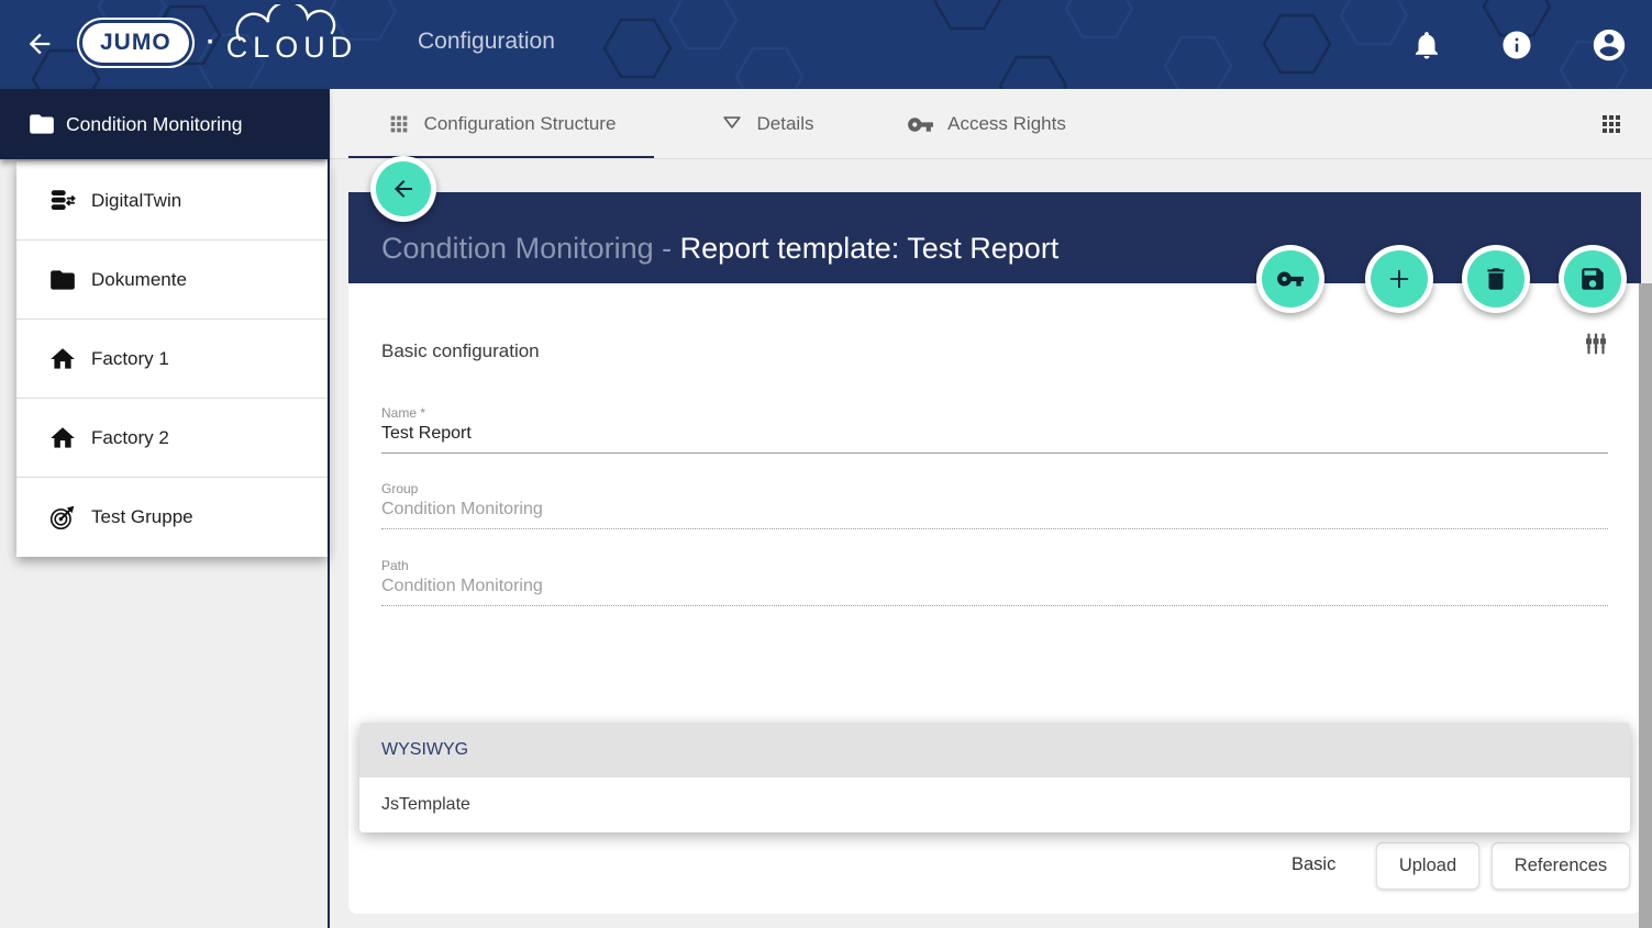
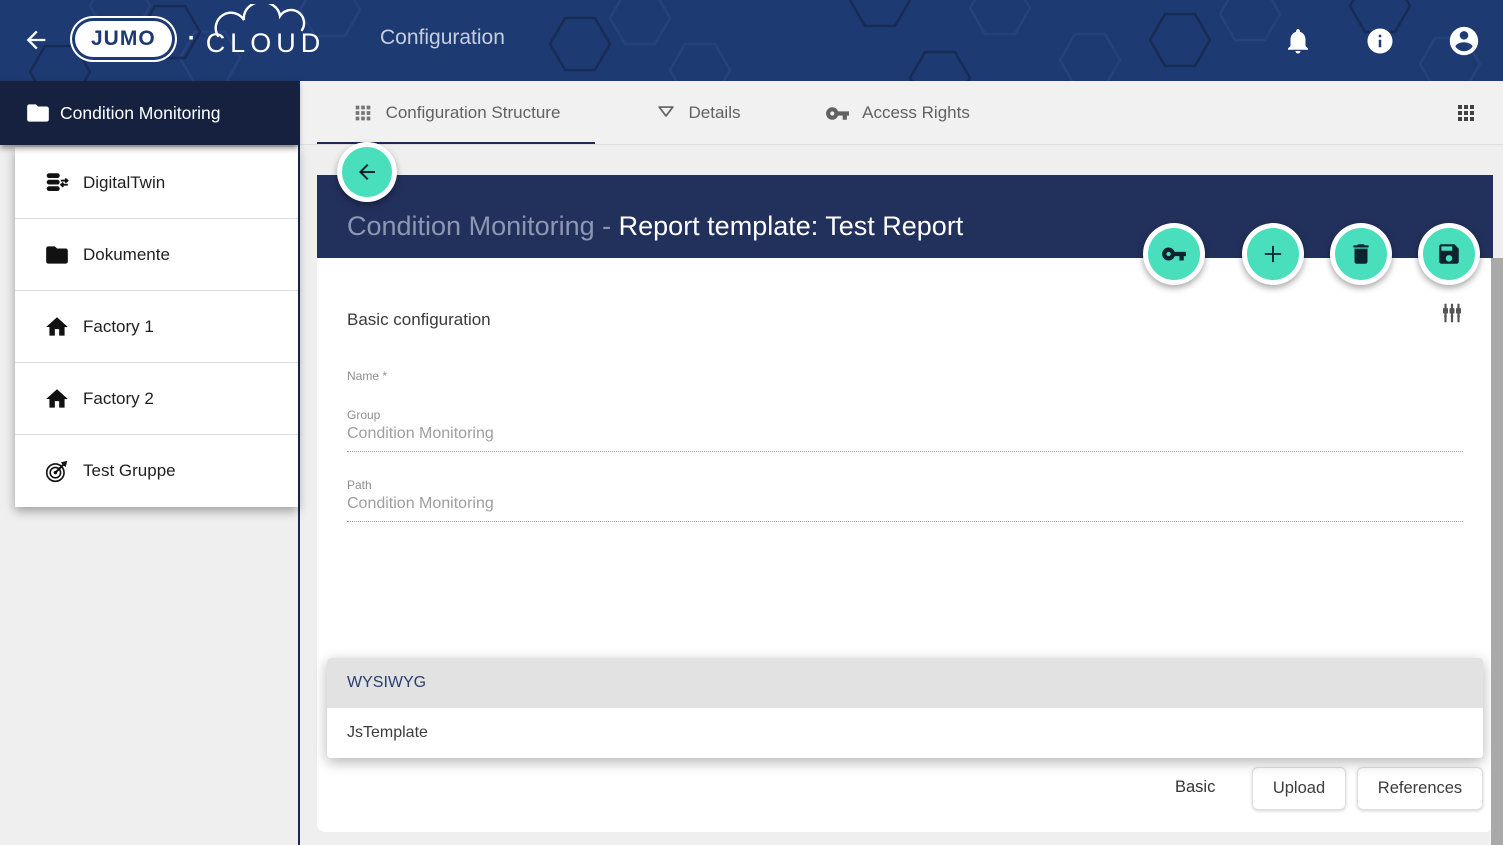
  JUMO
  ·
  CLOUD
  Configuration
  Condition Monitoring
  DigitalTwin
  Dokumente
  Factory 1
  Factory 2
  Test Gruppe
  Configuration Structure
  Details
  Access Rights
  Condition Monitoring - Report template: Test Report
  Basic configuration
  Name *
- Test Report
  Group
  Condition Monitoring
  Path
  Condition Monitoring
  WYSIWYG
  JsTemplate
  Basic
  Upload
  References
